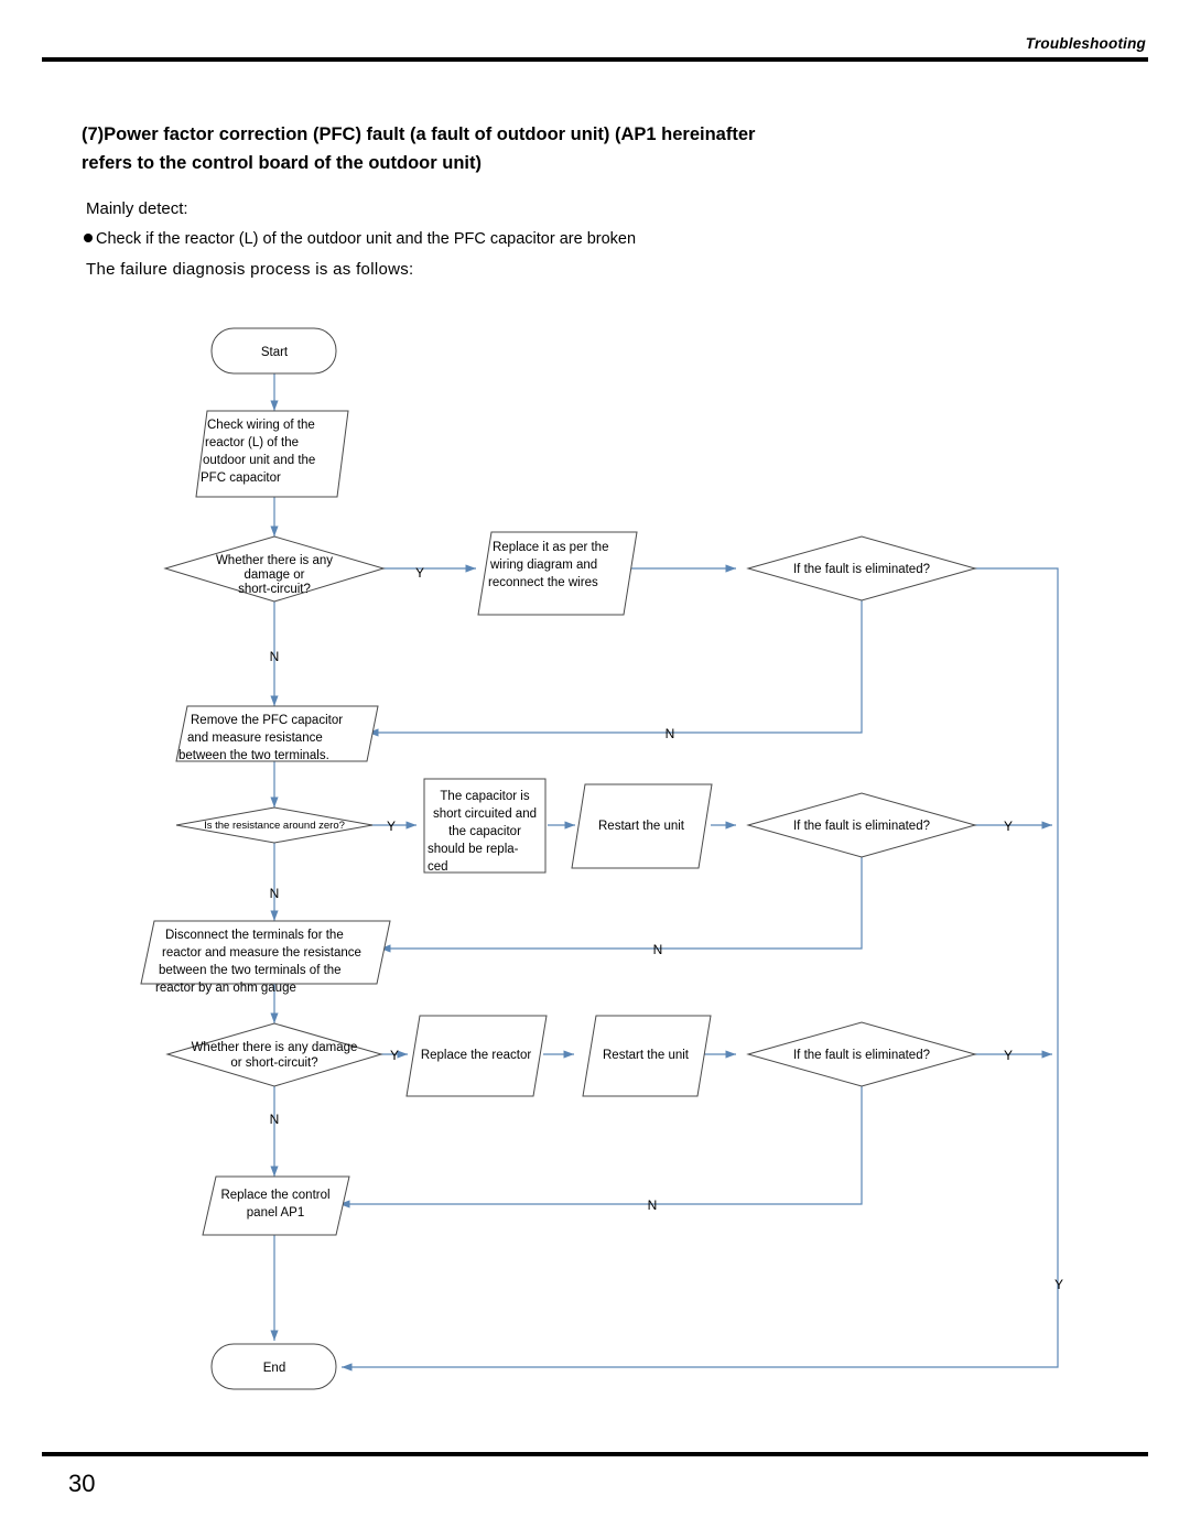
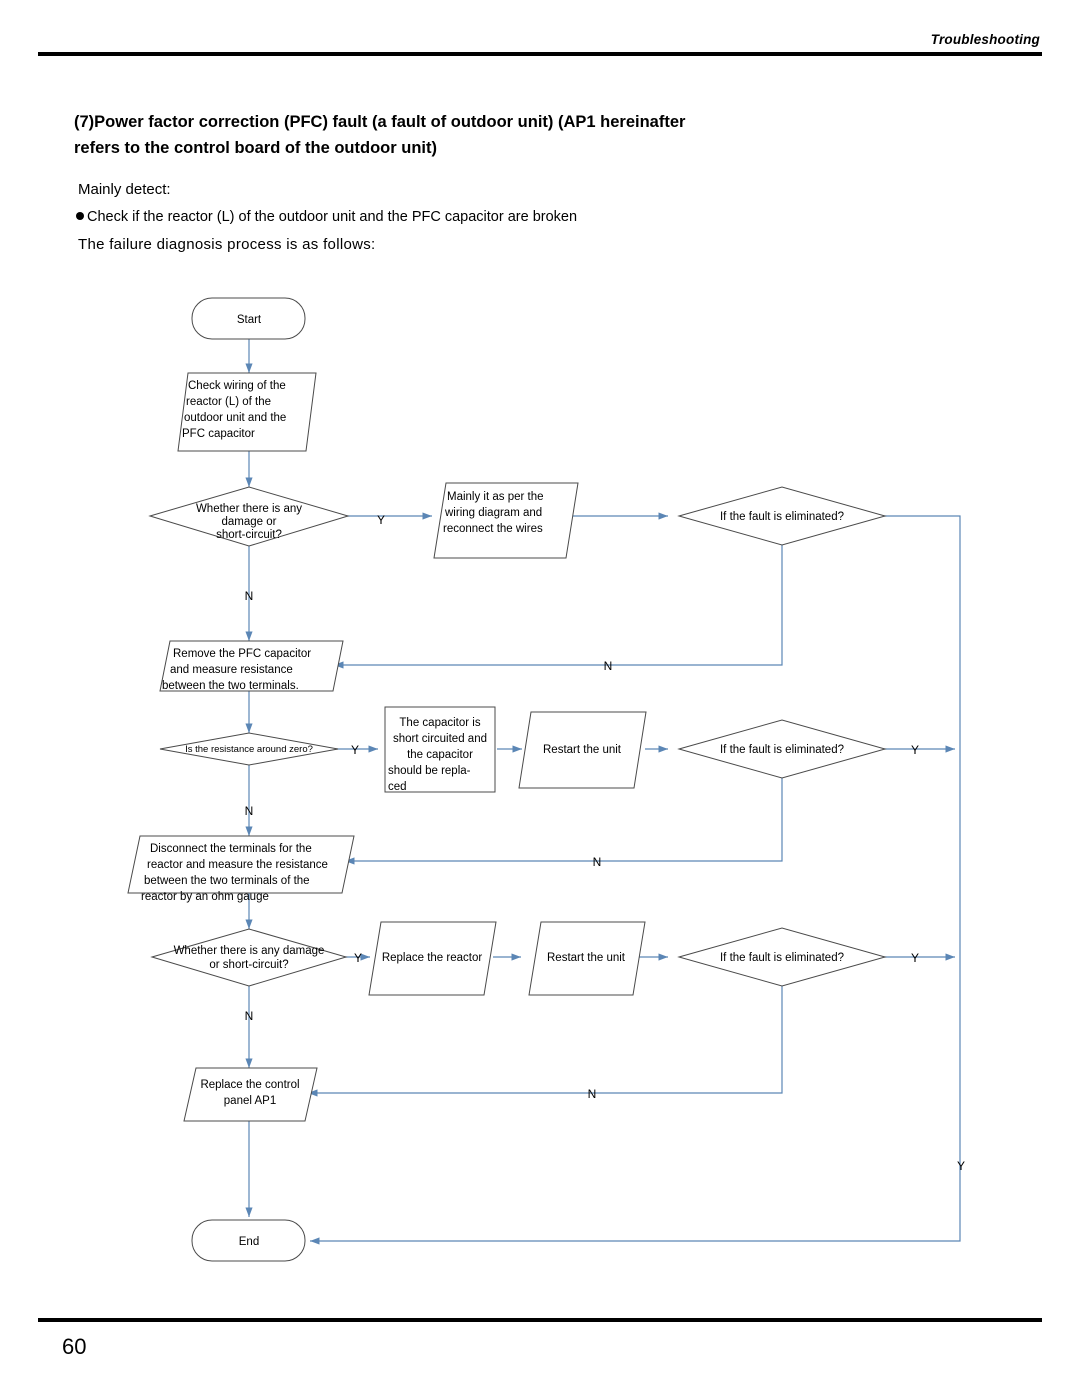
  Troubleshooting
  (7)Power factor correction (PFC) fault (a fault of outdoor unit) (AP1 hereinafter
  refers to the control board of the outdoor unit)
  Mainly detect:
  Check if the reactor (L) of the outdoor unit and the PFC capacitor are broken
  The failure diagnosis process is as follows:
  Start
  Check wiring of the
  reactor (L) of the
  outdoor unit and the
  PFC capacitor
  Whether there is any
  damage or
  short-circuit?
- Replace it as per the
+ Mainly it as per the
  wiring diagram and
  reconnect the wires
  If the fault is eliminated?
  Remove the PFC capacitor
  and measure resistance
  between the two terminals.
  Is the resistance around zero?
  The capacitor is
  short circuited and
  the capacitor
  should be repla-
  ced
  Restart the unit
  If the fault is eliminated?
  Disconnect the terminals for the
  reactor and measure the resistance
  between the two terminals of the
  reactor by an ohm gauge
  Whether there is any damage
  or short-circuit?
  Replace the reactor
  Restart the unit
  If the fault is eliminated?
  Replace the control
  panel AP1
  End
  Y
  N
  N
  Y
  N
  Y
  N
  Y
  N
  Y
  N
  Y
- 30
+ 60
